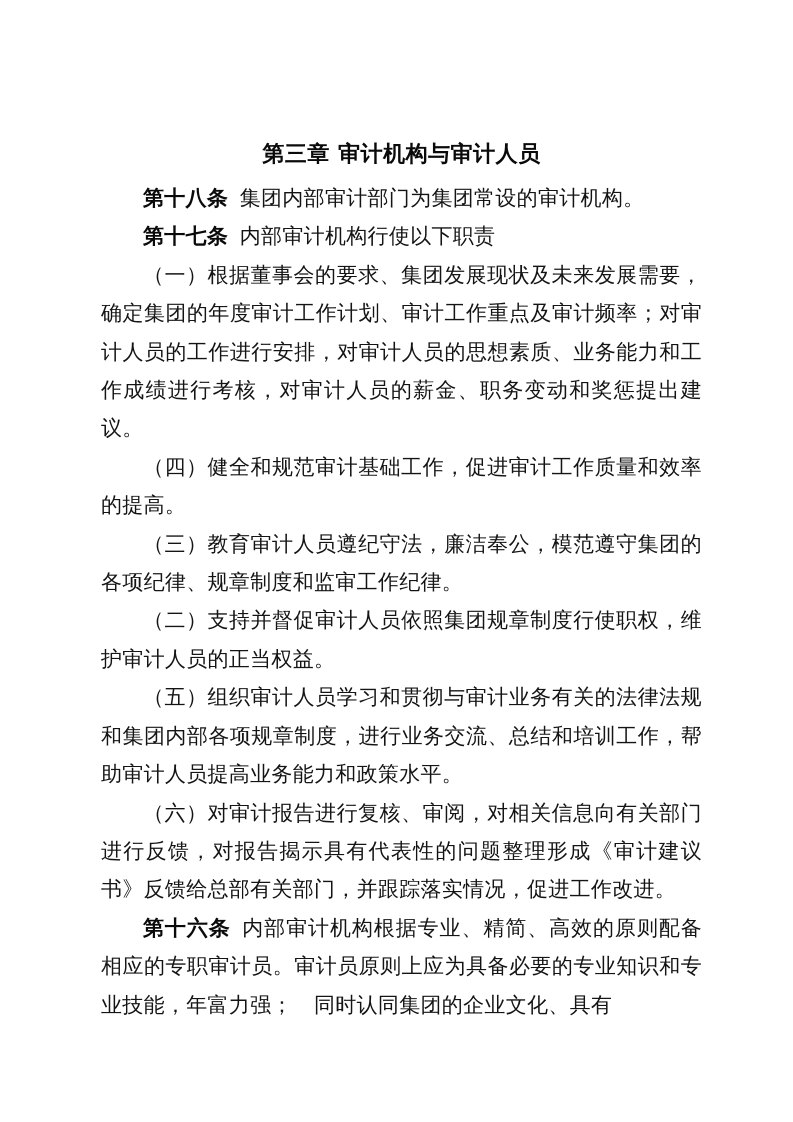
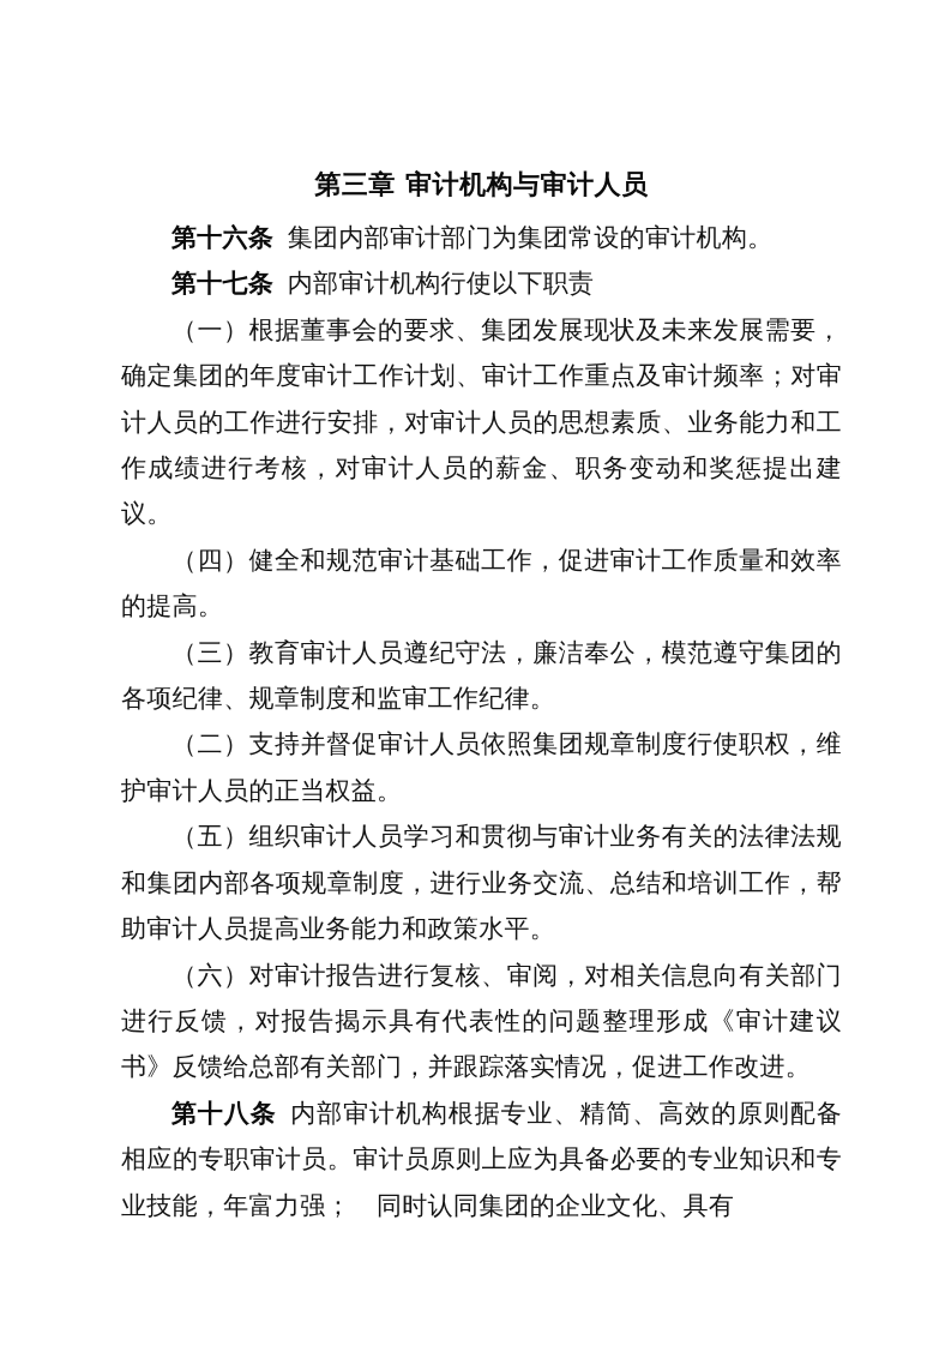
  第三章 审计机构与审计人员
- 第十八条 集团内部审计部门为集团常设的审计机构。
+ 第十六条 集团内部审计部门为集团常设的审计机构。
  第十七条 内部审计机构行使以下职责
  （一）根据董事会的要求、集团发展现状及未来发展需要，确定集团的年度审计工作计划、审计工作重点及审计频率；对审计人员的工作进行安排，对审计人员的思想素质、业务能力和工作成绩进行考核，对审计人员的薪金、职务变动和奖惩提出建议。
  （四）健全和规范审计基础工作，促进审计工作质量和效率的提高。
  （三）教育审计人员遵纪守法，廉洁奉公，模范遵守集团的各项纪律、规章制度和监审工作纪律。
  （二）支持并督促审计人员依照集团规章制度行使职权，维护审计人员的正当权益。
  （五）组织审计人员学习和贯彻与审计业务有关的法律法规和集团内部各项规章制度，进行业务交流、总结和培训工作，帮助审计人员提高业务能力和政策水平。
  （六）对审计报告进行复核、审阅，对相关信息向有关部门进行反馈，对报告揭示具有代表性的问题整理形成《审计建议书》反馈给总部有关部门，并跟踪落实情况，促进工作改进。
- 第十六条 内部审计机构根据专业、精简、高效的原则配备相应的专职审计员。审计员原则上应为具备必要的专业知识和专业技能，年富力强； 同时认同集团的企业文化、具有
+ 第十八条 内部审计机构根据专业、精简、高效的原则配备相应的专职审计员。审计员原则上应为具备必要的专业知识和专业技能，年富力强； 同时认同集团的企业文化、具有
